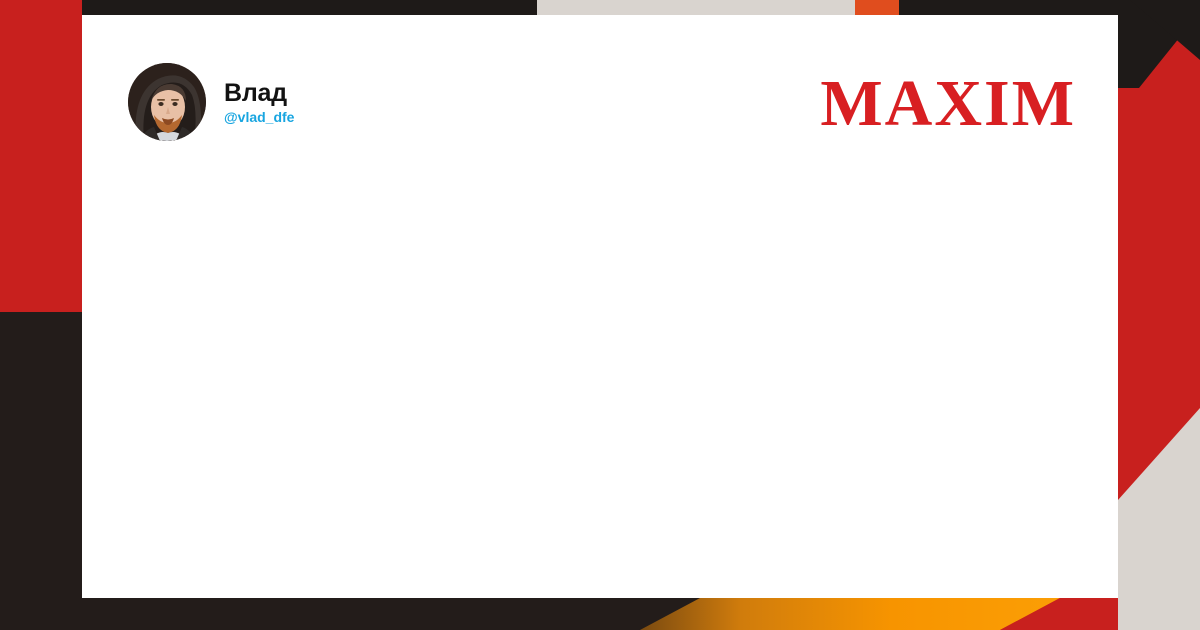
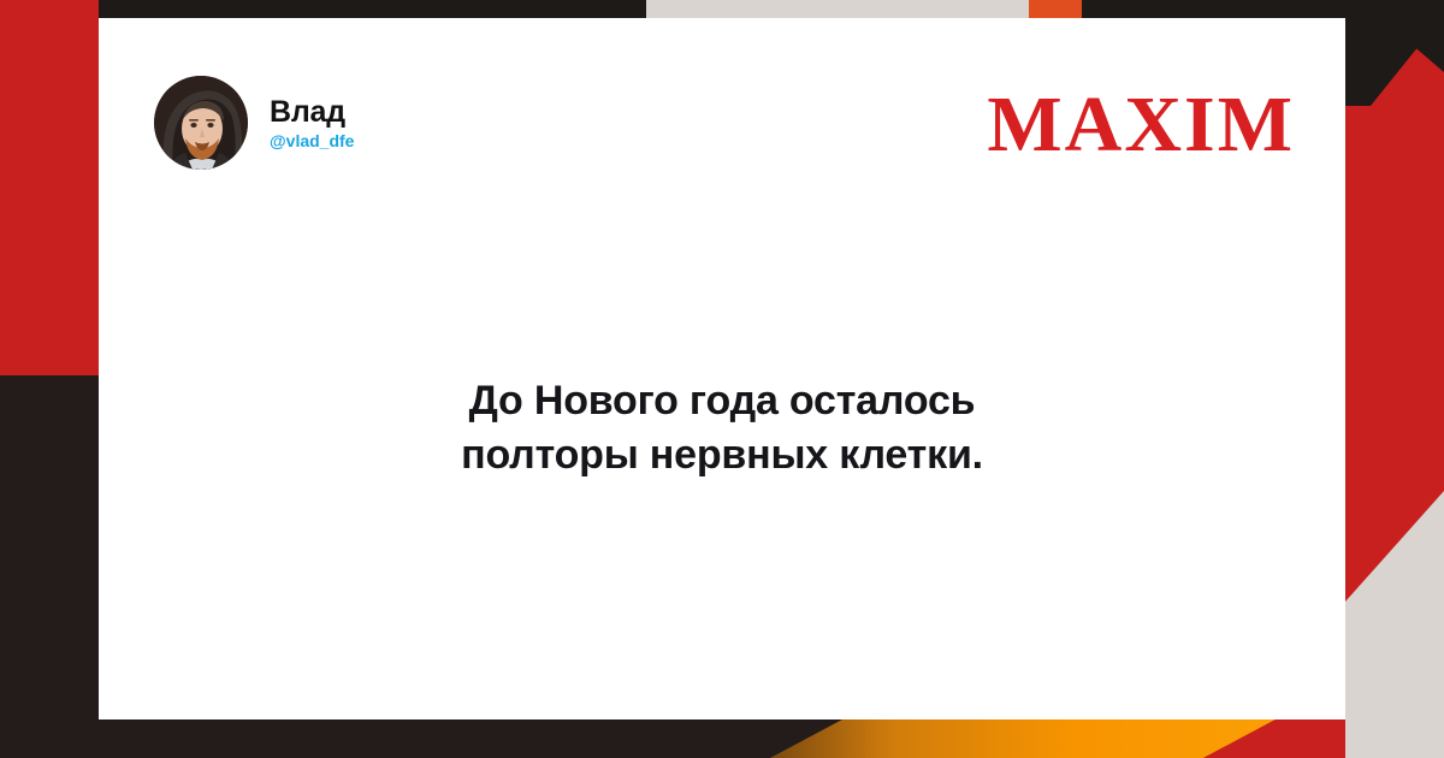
  Влад
  @vlad_dfe
  MAXIM
+ До Нового года осталось
+ полторы нервных клетки.
